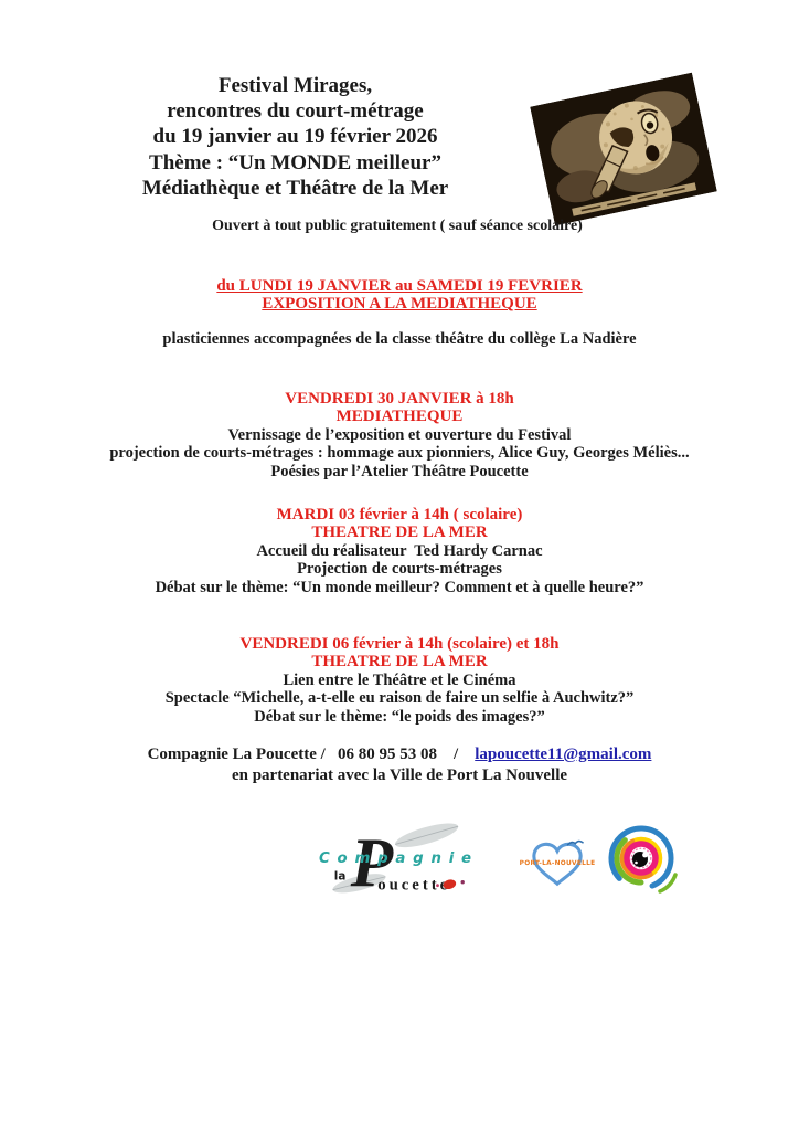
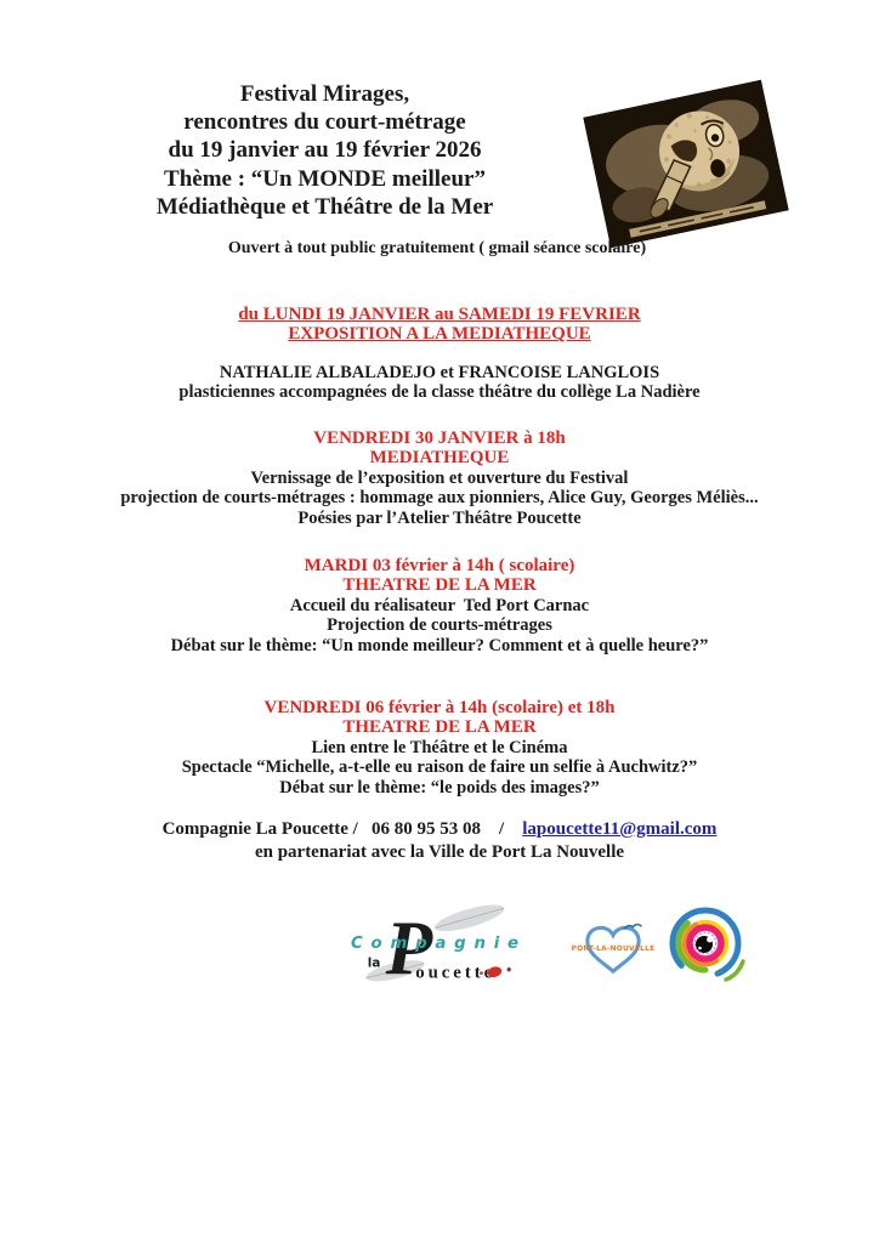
  Festival Mirages,
  rencontres du court-métrage
  du 19 janvier au 19 février 2026
  Thème : “Un MONDE meilleur”
  Médiathèque et Théâtre de la Mer
- Ouvert à tout public gratuitement ( sauf séance scolaire)
+ Ouvert à tout public gratuitement ( gmail séance scolaire)
  du LUNDI 19 JANVIER au SAMEDI 19 FEVRIER
  EXPOSITION A LA MEDIATHEQUE
+ NATHALIE ALBALADEJO et FRANCOISE LANGLOIS
  plasticiennes accompagnées de la classe théâtre du collège La Nadière
  VENDREDI 30 JANVIER à 18h
  MEDIATHEQUE
  Vernissage de l’exposition et ouverture du Festival
  projection de courts-métrages : hommage aux pionniers, Alice Guy, Georges Méliès...
  Poésies par l’Atelier Théâtre Poucette
  MARDI 03 février à 14h ( scolaire)
  THEATRE DE LA MER
- Accueil du réalisateur Ted Hardy Carnac
+ Accueil du réalisateur Ted Port Carnac
  Projection de courts-métrages
  Débat sur le thème: “Un monde meilleur? Comment et à quelle heure?”
  VENDREDI 06 février à 14h (scolaire) et 18h
  THEATRE DE LA MER
  Lien entre le Théâtre et le Cinéma
  Spectacle “Michelle, a-t-elle eu raison de faire un selfie à Auchwitz?”
  Débat sur le thème: “le poids des images?”
  Compagnie La Poucette / 06 80 95 53 08 / lapoucette11@gmail.com
  en partenariat avec la Ville de Port La Nouvelle
  P
  Compagnie
  la
  oucett
